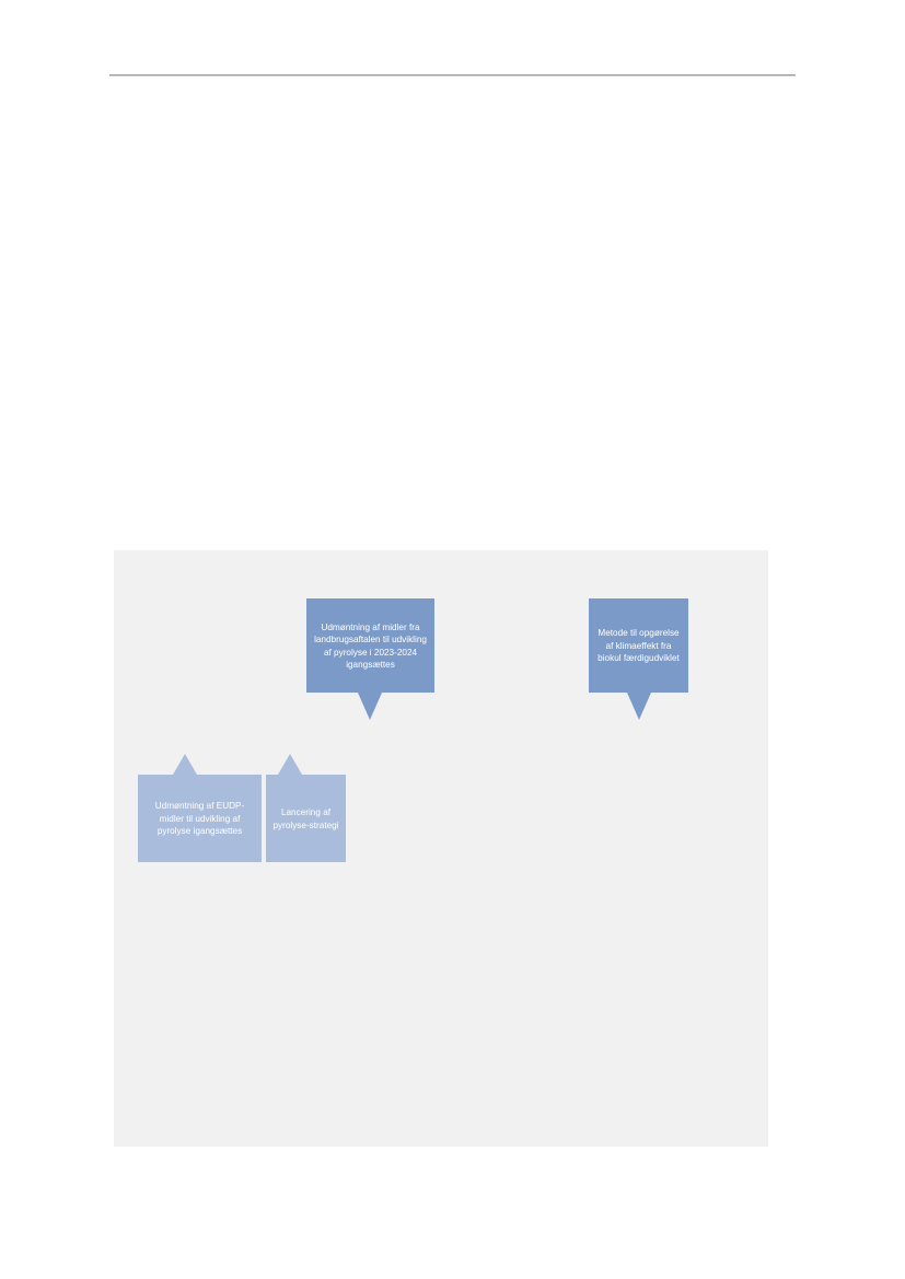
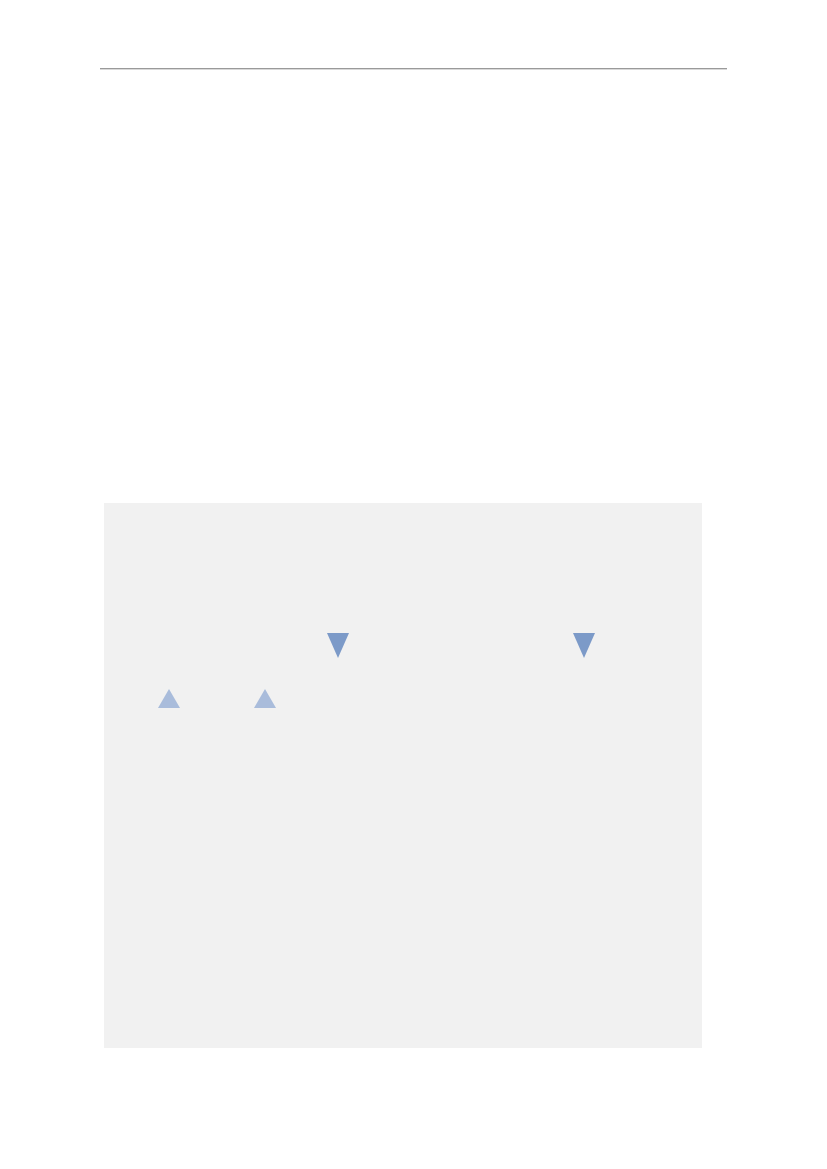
- Udmøntning af midler fra landbrugsaftalen til udvikling af pyrolyse i 2023-2024 igangsættes
- Metode til opgørelse af klimaeffekt fra biokul færdigudviklet
- Udmøntning af EUDP-midler til udvikling af pyrolyse igangsættes
- Lancering af pyrolyse-strategi
